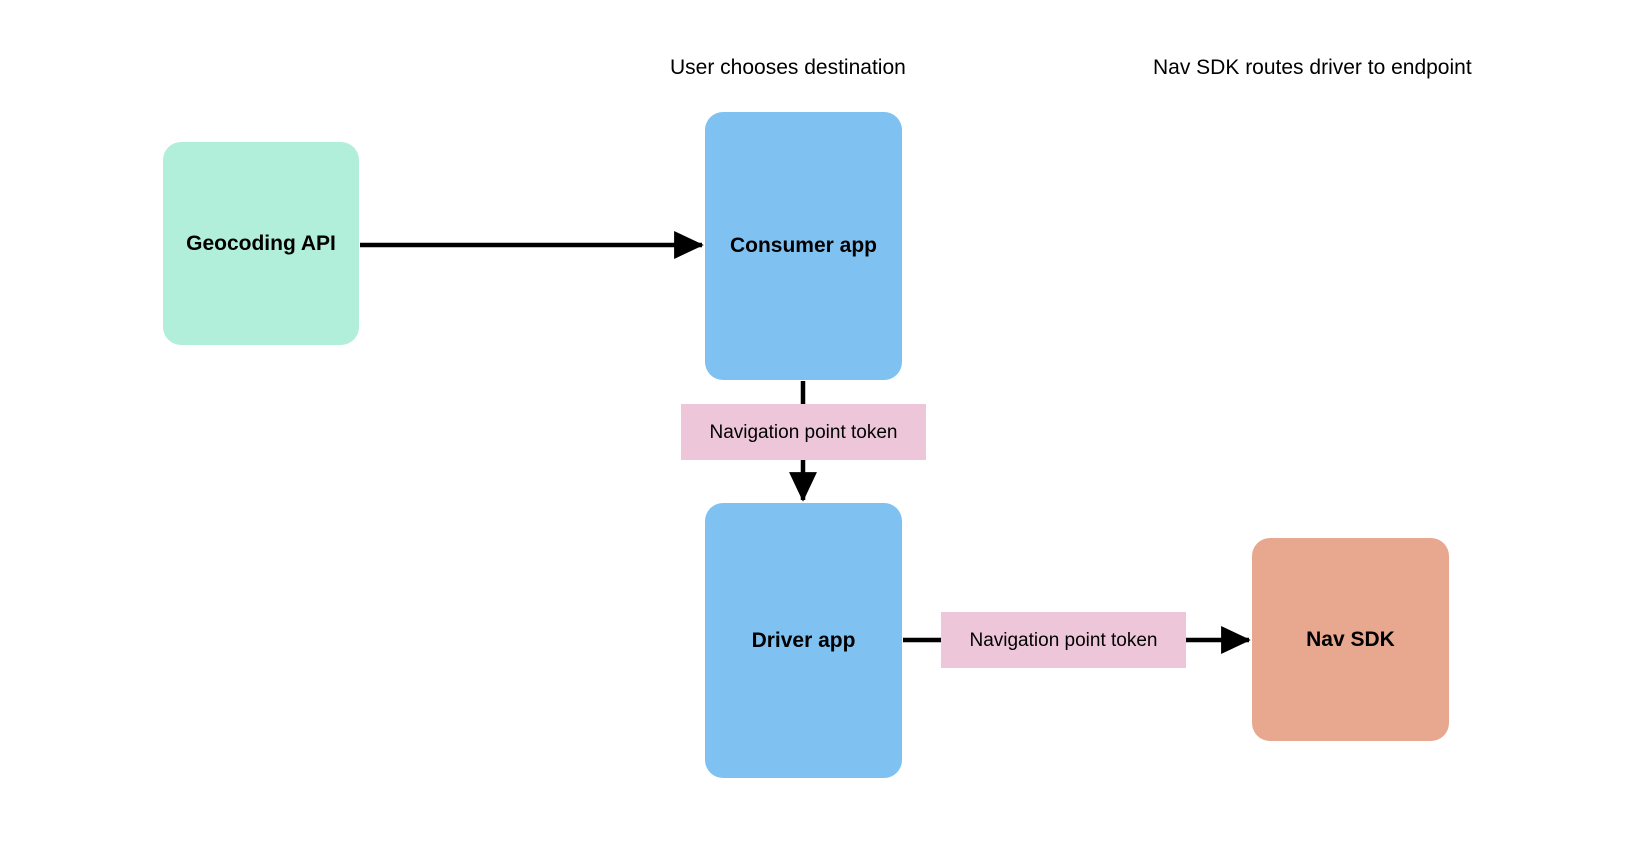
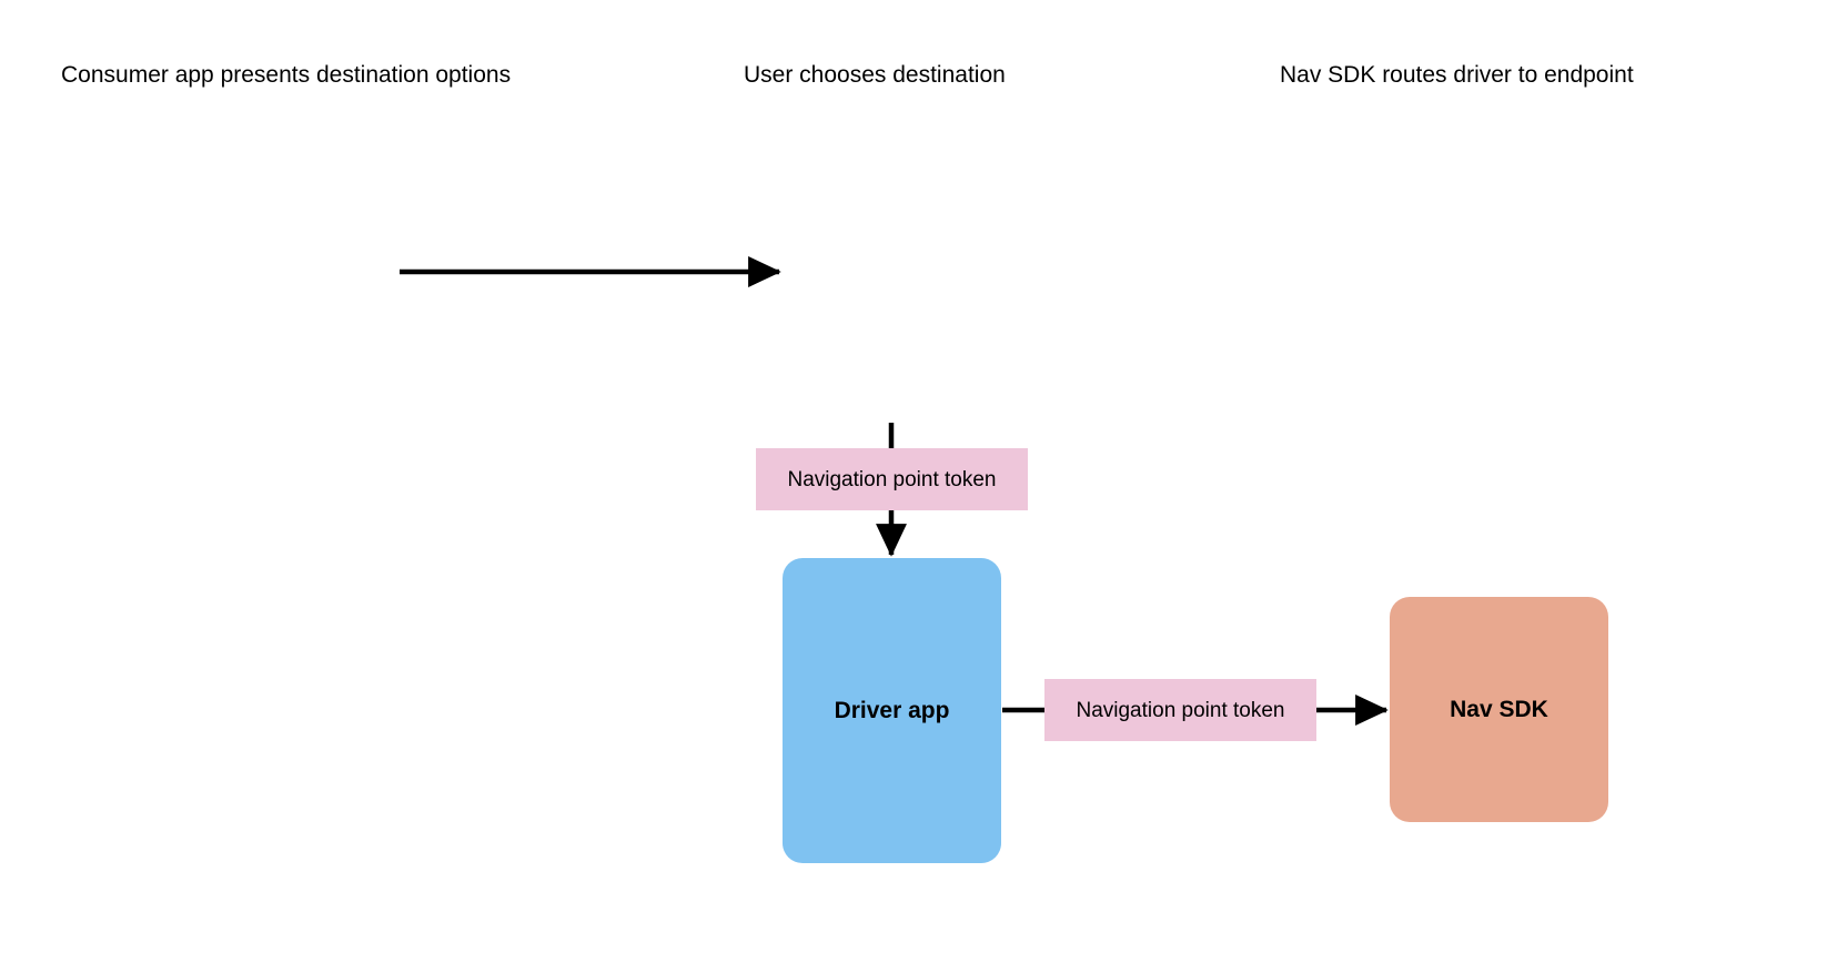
+ Consumer app presents destination options
  User chooses destination
  Nav SDK routes driver to endpoint
- Geocoding API
- Consumer app
  Driver app
  Nav SDK
  Navigation point token
  Navigation point token
